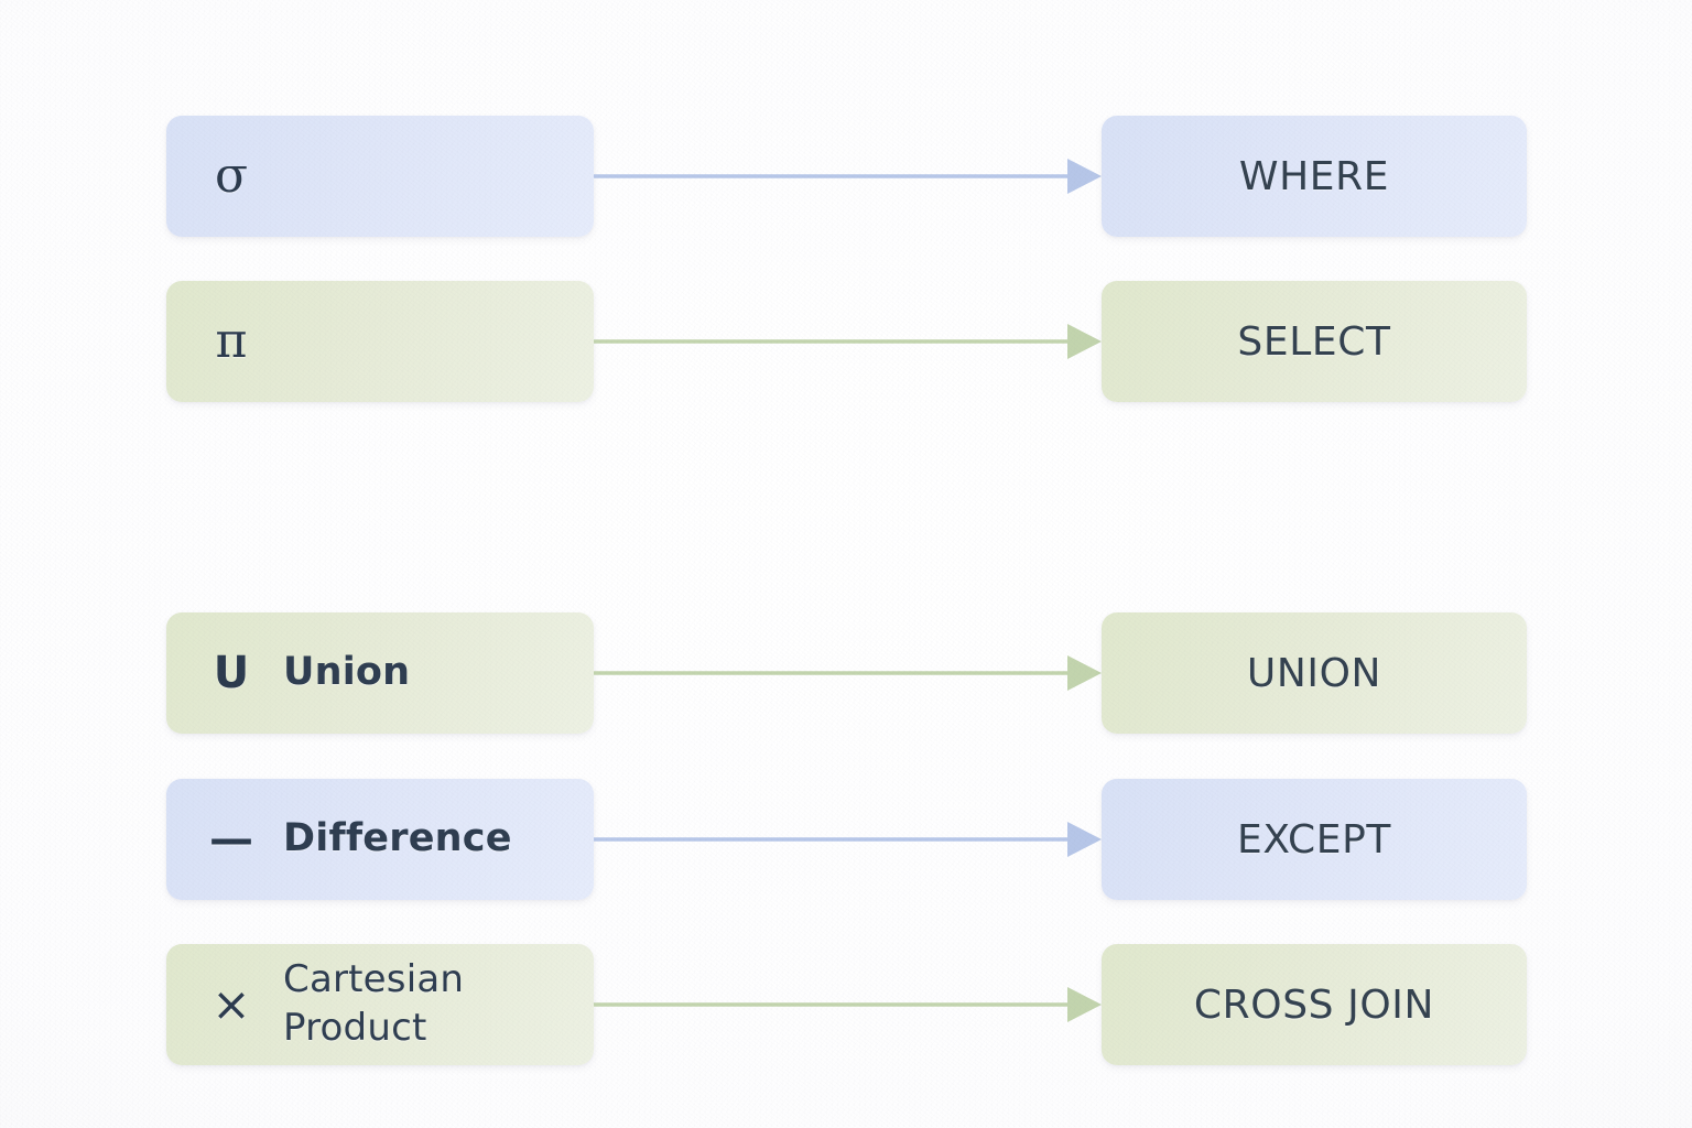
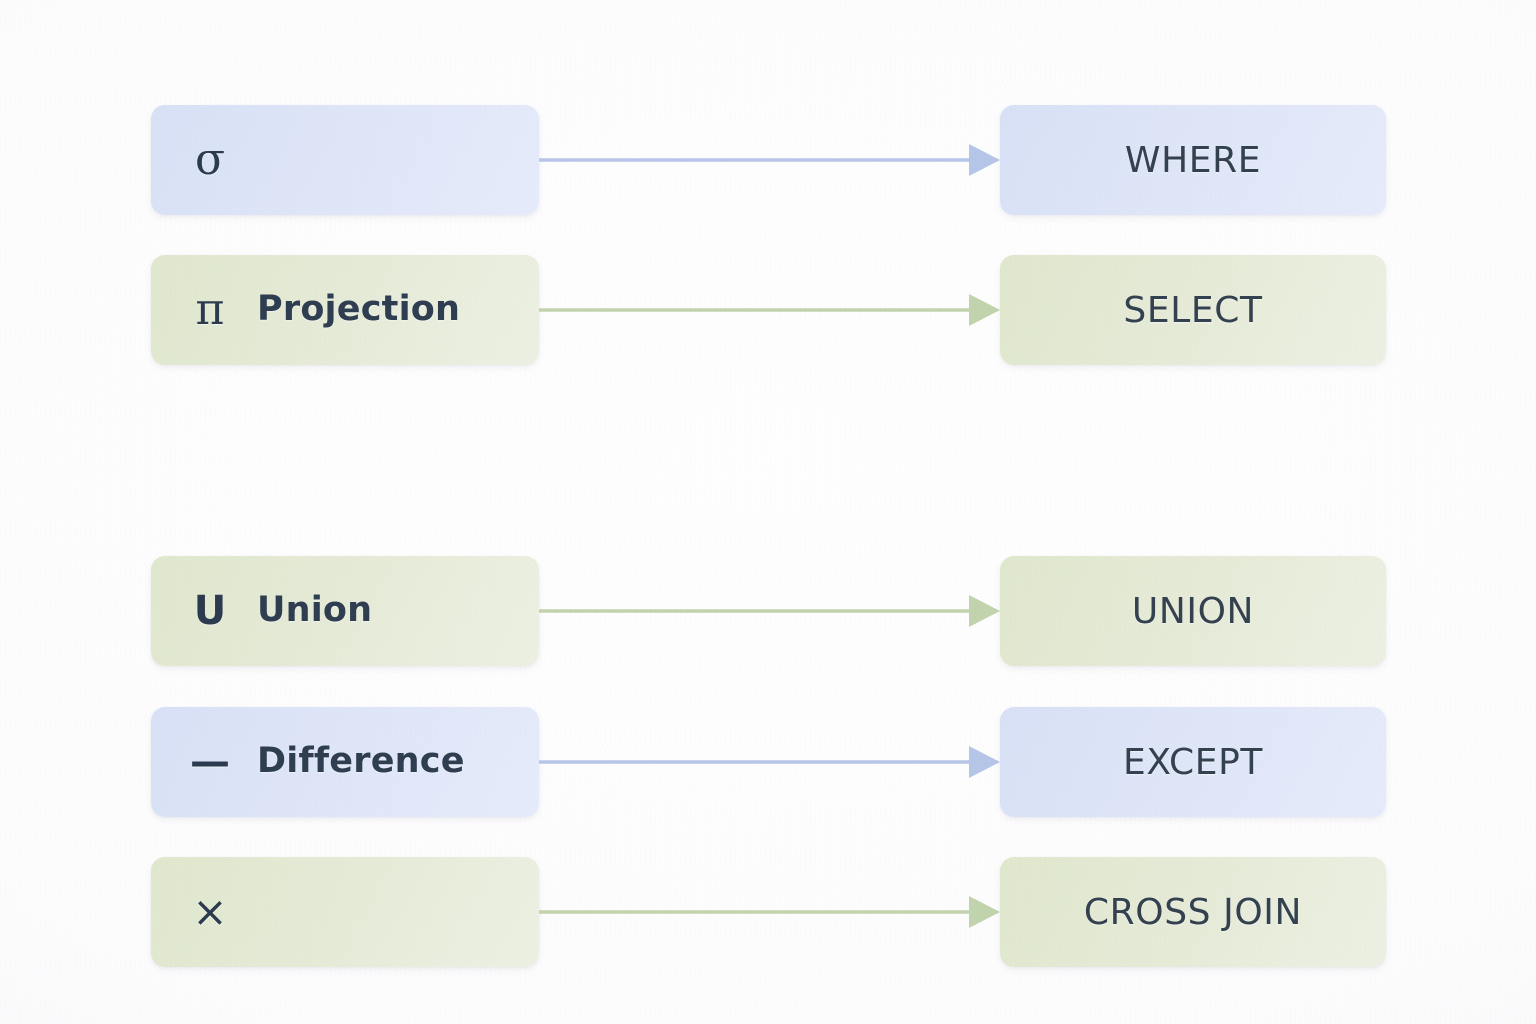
  σ
  WHERE
  π
+ Projection
  SELECT
  U
  Union
  UNION
  —
  Difference
  EXCEPT
  ×
- Cartesian
- Product
  CROSS JOIN
